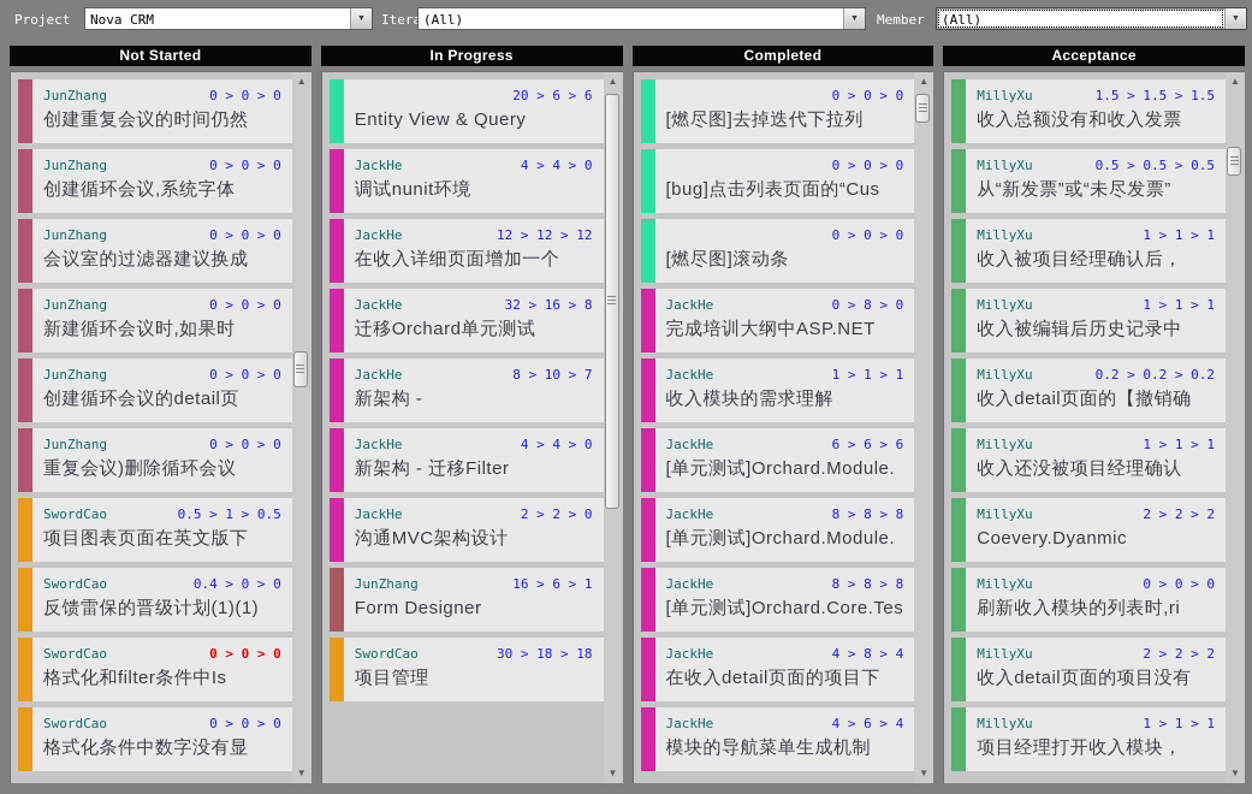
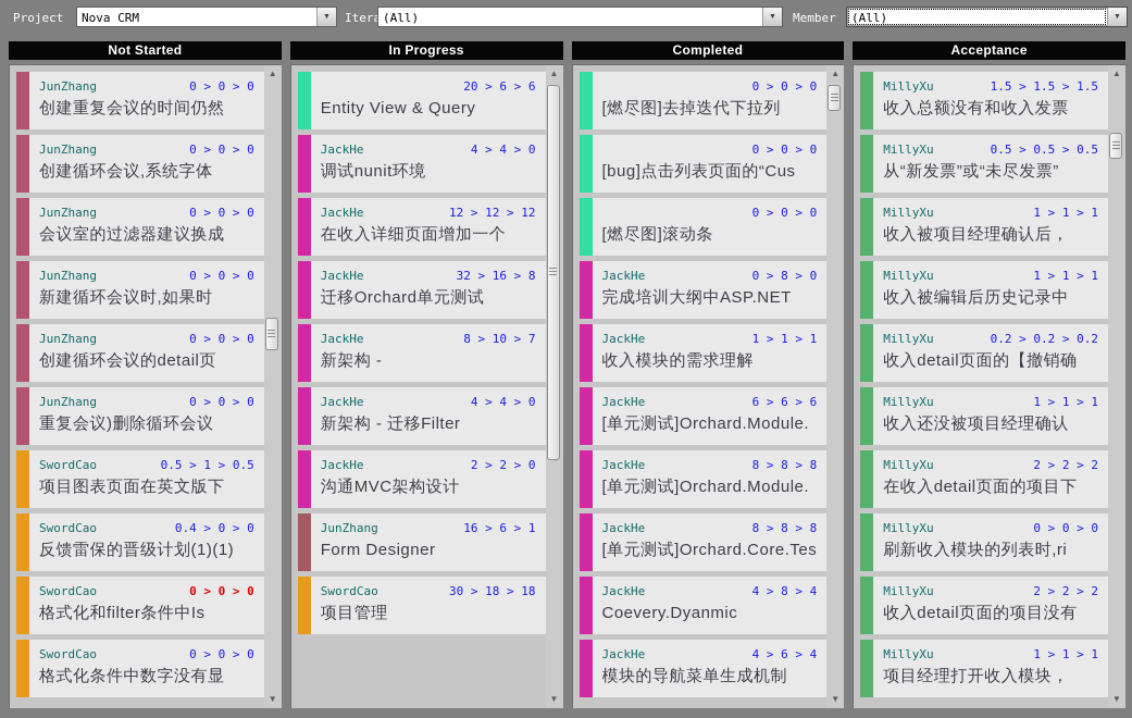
  Project
  Nova CRM
  (All)
  Member
  (All)
  Not Started
  In Progress
  Completed
  Acceptance
  JunZhang
  0 > 0 > 0
  创建重复会议的时间仍然
  JunZhang
  0 > 0 > 0
  创建循环会议,系统字体
  JunZhang
  0 > 0 > 0
  会议室的过滤器建议换成
  JunZhang
  0 > 0 > 0
  新建循环会议时,如果时
  JunZhang
  0 > 0 > 0
  创建循环会议的detail页
  JunZhang
  0 > 0 > 0
  重复会议)删除循环会议
  SwordCao
  0.5 > 1 > 0.5
  项目图表页面在英文版下
  SwordCao
  0.4 > 0 > 0
  反馈雷保的晋级计划(1)(1)
  SwordCao
  0 > 0 > 0
  格式化和filter条件中Is
  SwordCao
  0 > 0 > 0
  格式化条件中数字没有显
  ▲
  ▼
  20 > 6 > 6
  Entity View & Query
  JackHe
  4 > 4 > 0
  调试nunit环境
  JackHe
  12 > 12 > 12
  在收入详细页面增加一个
  JackHe
  32 > 16 > 8
  迁移Orchard单元测试
  JackHe
  8 > 10 > 7
  新架构 -
  JackHe
  4 > 4 > 0
  新架构 - 迁移Filter
  JackHe
  2 > 2 > 0
  沟通MVC架构设计
  JunZhang
  16 > 6 > 1
  Form Designer
  SwordCao
  30 > 18 > 18
  项目管理
  ▲
  ▼
  0 > 0 > 0
  [燃尽图]去掉迭代下拉列
  0 > 0 > 0
  [bug]点击列表页面的“Cus
  0 > 0 > 0
  [燃尽图]滚动条
  JackHe
  0 > 8 > 0
  完成培训大纲中ASP.NET
  JackHe
  1 > 1 > 1
  收入模块的需求理解
  JackHe
  6 > 6 > 6
  [单元测试]Orchard.Module.
  JackHe
  8 > 8 > 8
  [单元测试]Orchard.Module.
  JackHe
  8 > 8 > 8
  [单元测试]Orchard.Core.Tes
  JackHe
  4 > 8 > 4
- 在收入detail页面的项目下
+ Coevery.Dyanmic
  JackHe
  4 > 6 > 4
  模块的导航菜单生成机制
  ▲
  ▼
  MillyXu
  1.5 > 1.5 > 1.5
  收入总额没有和收入发票
  MillyXu
  0.5 > 0.5 > 0.5
  从“新发票”或“未尽发票”
  MillyXu
  1 > 1 > 1
  收入被项目经理确认后，
  MillyXu
  1 > 1 > 1
  收入被编辑后历史记录中
  MillyXu
  0.2 > 0.2 > 0.2
  收入detail页面的【撤销确
  MillyXu
  1 > 1 > 1
  收入还没被项目经理确认
  MillyXu
  2 > 2 > 2
- Coevery.Dyanmic
+ 在收入detail页面的项目下
  MillyXu
  0 > 0 > 0
  刷新收入模块的列表时,ri
  MillyXu
  2 > 2 > 2
  收入detail页面的项目没有
  MillyXu
  1 > 1 > 1
  项目经理打开收入模块，
  ▲
  ▼
